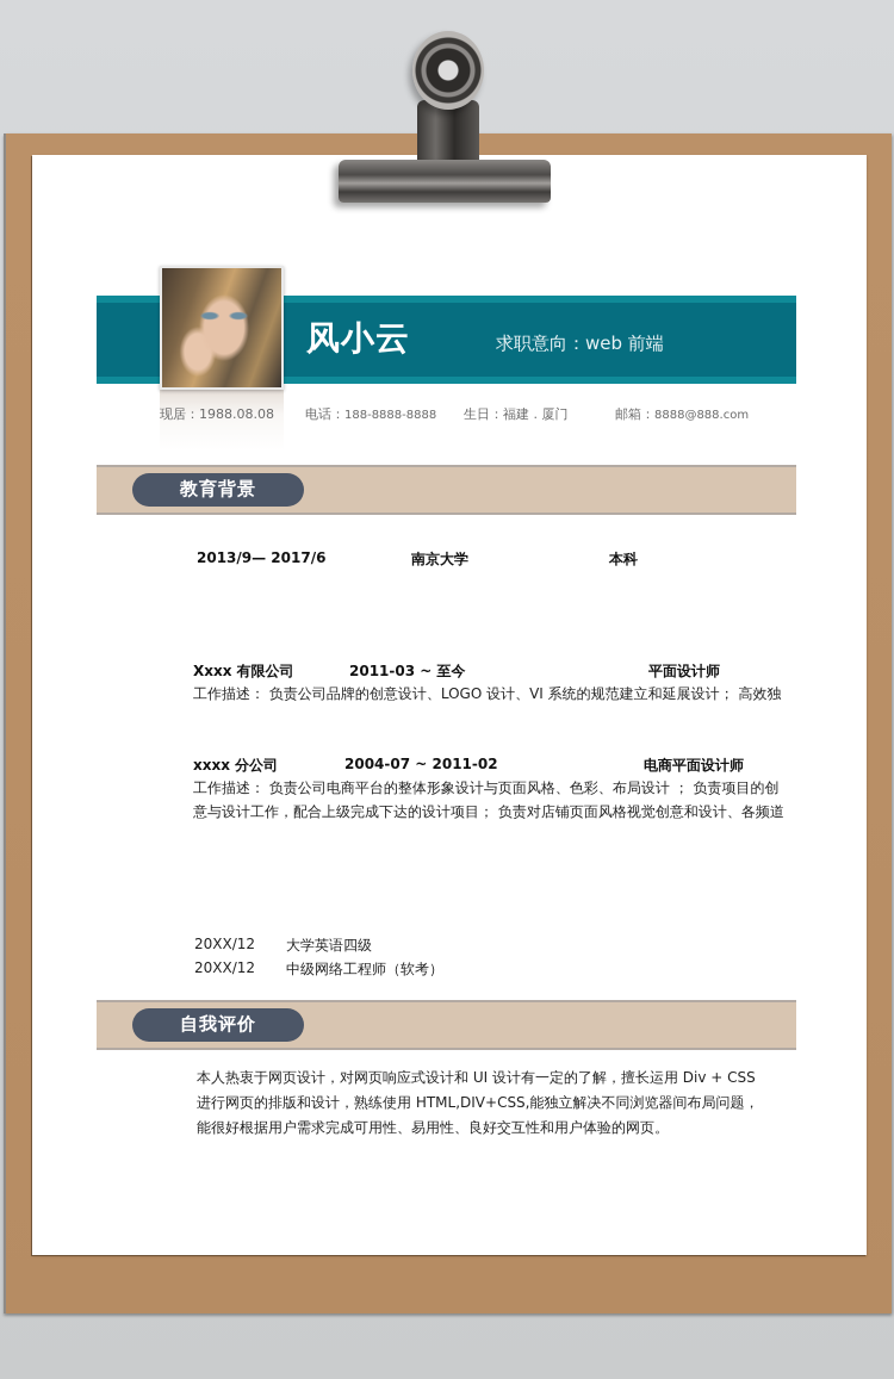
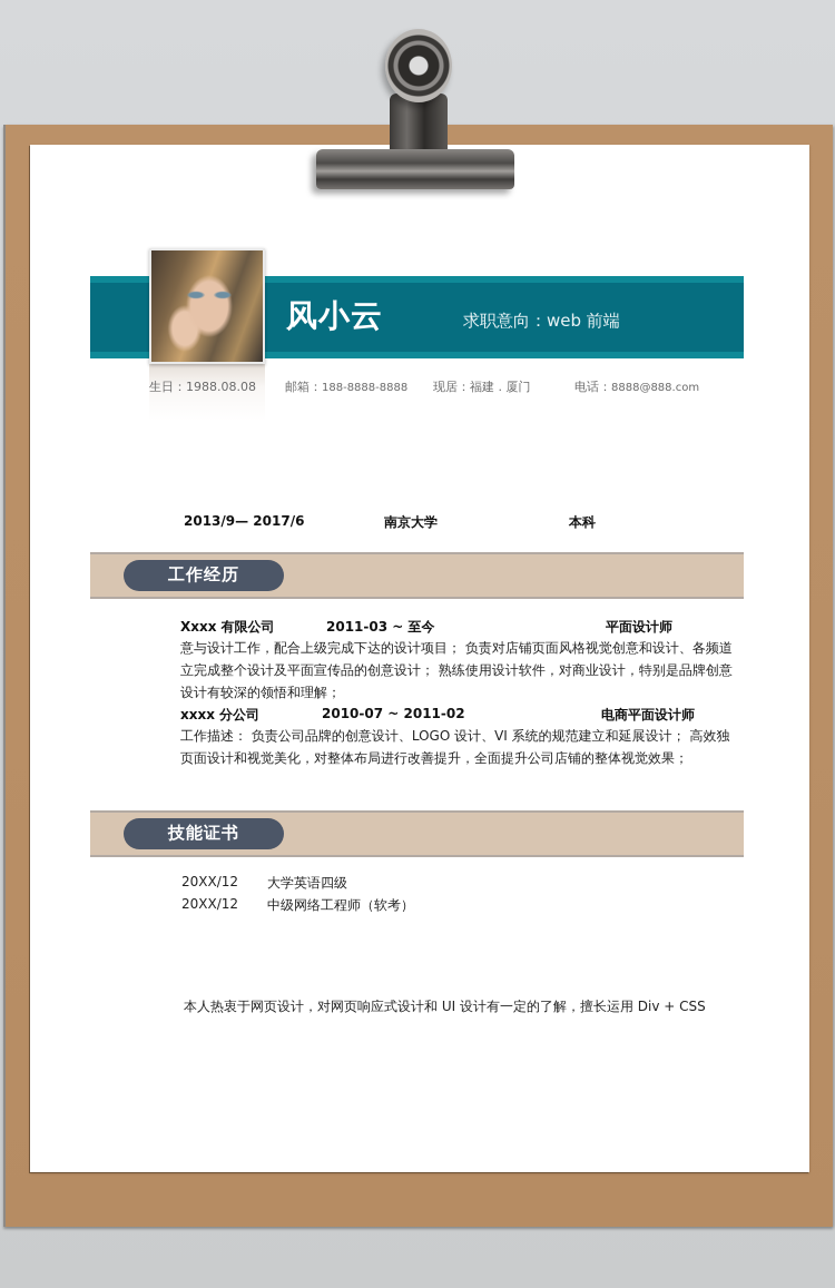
  风小云
  求职意向：web 前端
- 现居：1988.08.08
+ 生日：1988.08.08
- 电话：188-8888-8888
+ 邮箱：188-8888-8888
- 生日：福建 . 厦门
+ 现居：福建 . 厦门
- 邮箱：8888@888.com
+ 电话：8888@888.com
- 教育背景
  2013/9— 2017/6
  南京大学
  本科
+ 工作经历
  Xxxx 有限公司
  2011-03 ~ 至今
  平面设计师
- 工作描述： 负责公司品牌的创意设计、LOGO 设计、VI 系统的规范建立和延展设计； 高效独
+ 意与设计工作，配合上级完成下达的设计项目； 负责对店铺页面风格视觉创意和设计、各频道
+ 立完成整个设计及平面宣传品的创意设计； 熟练使用设计软件，对商业设计，特别是品牌创意
+ 设计有较深的领悟和理解；
  xxxx 分公司
- 2004-07 ~ 2011-02
+ 2010-07 ~ 2011-02
  电商平面设计师
- 工作描述： 负责公司电商平台的整体形象设计与页面风格、色彩、布局设计 ； 负责项目的创
- 意与设计工作，配合上级完成下达的设计项目； 负责对店铺页面风格视觉创意和设计、各频道
+ 工作描述： 负责公司品牌的创意设计、LOGO 设计、VI 系统的规范建立和延展设计； 高效独
+ 页面设计和视觉美化，对整体布局进行改善提升，全面提升公司店铺的整体视觉效果；
+ 技能证书
  20XX/12
  大学英语四级
  20XX/12
  中级网络工程师（软考）
- 自我评价
  本人热衷于网页设计，对网页响应式设计和 UI 设计有一定的了解，擅长运用 Div + CSS
- 进行网页的排版和设计，熟练使用 HTML,DIV+CSS,能独立解决不同浏览器间布局问题，
- 能很好根据用户需求完成可用性、易用性、良好交互性和用户体验的网页。
